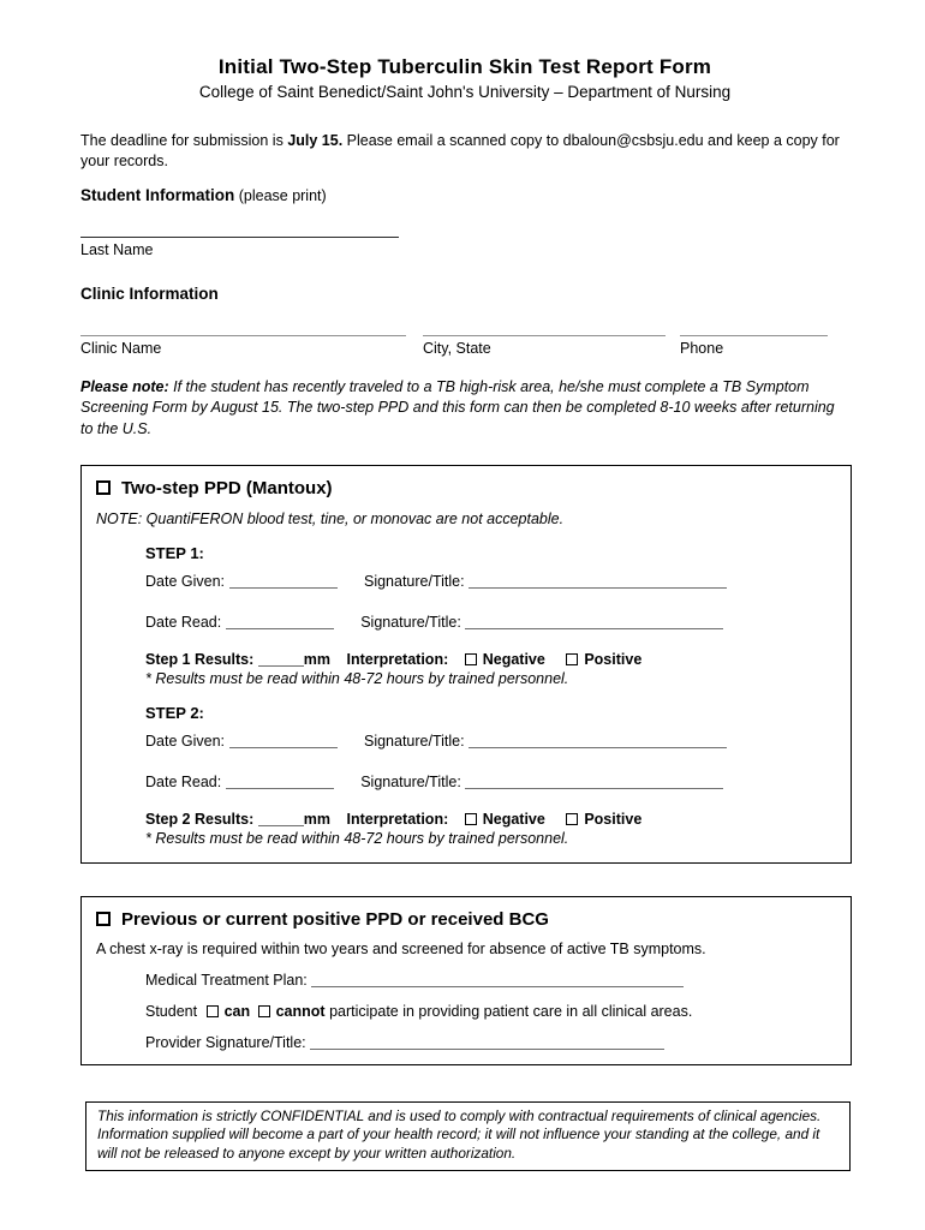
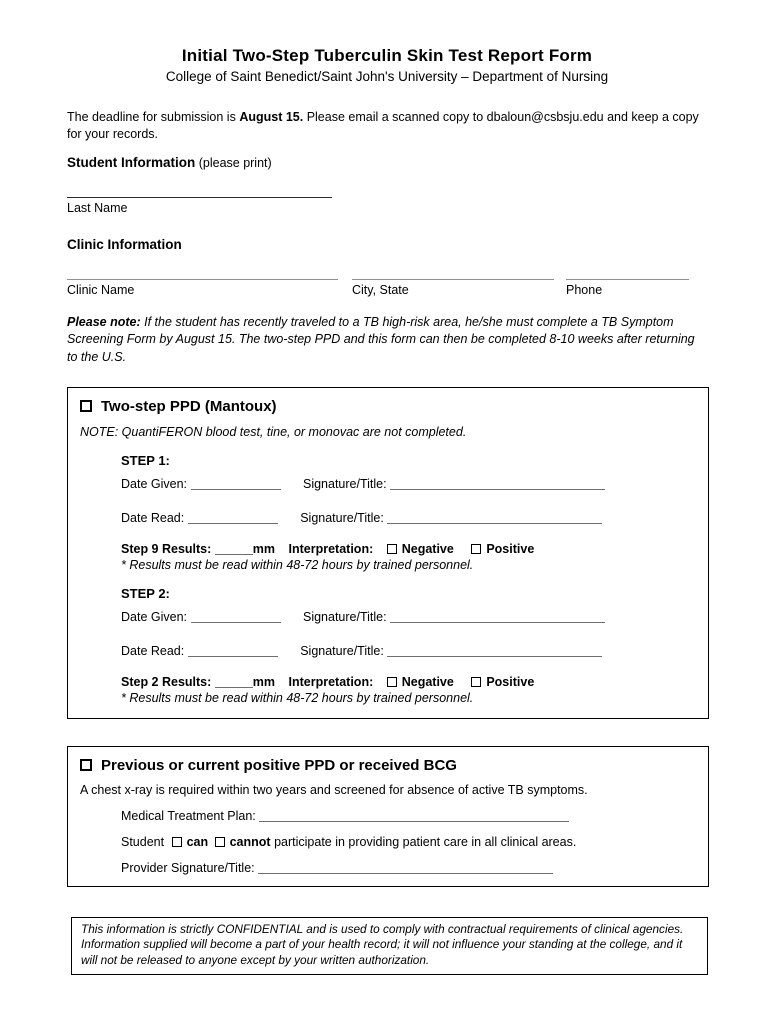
  Initial Two-Step Tuberculin Skin Test Report Form
  College of Saint Benedict/Saint John's University – Department of Nursing
- The deadline for submission is July 15. Please email a scanned copy to dbaloun@csbsju.edu and keep a copy for your records.
+ The deadline for submission is August 15. Please email a scanned copy to dbaloun@csbsju.edu and keep a copy for your records.
  Student Information (please print)
  Last Name
  Clinic Information
  Clinic Name
  City, State
  Phone
  Please note: If the student has recently traveled to a TB high-risk area, he/she must complete a TB Symptom Screening Form by August 15. The two-step PPD and this form can then be completed 8-10 weeks after returning to the U.S.
  Two-step PPD (Mantoux)
- NOTE: QuantiFERON blood test, tine, or monovac are not acceptable.
+ NOTE: QuantiFERON blood test, tine, or monovac are not completed.
  STEP 1:
  Date Given: Signature/Title:
  Date Read: Signature/Title:
- Step 1 Results: mm Interpretation: Negative Positive
+ Step 9 Results: mm Interpretation: Negative Positive
  * Results must be read within 48-72 hours by trained personnel.
  STEP 2:
  Date Given: Signature/Title:
  Date Read: Signature/Title:
  Step 2 Results: mm Interpretation: Negative Positive
  * Results must be read within 48-72 hours by trained personnel.
  Previous or current positive PPD or received BCG
  A chest x-ray is required within two years and screened for absence of active TB symptoms.
  Medical Treatment Plan:
  Student can cannot participate in providing patient care in all clinical areas.
  Provider Signature/Title:
  This information is strictly CONFIDENTIAL and is used to comply with contractual requirements of clinical agencies. Information supplied will become a part of your health record; it will not influence your standing at the college, and it will not be released to anyone except by your written authorization.
